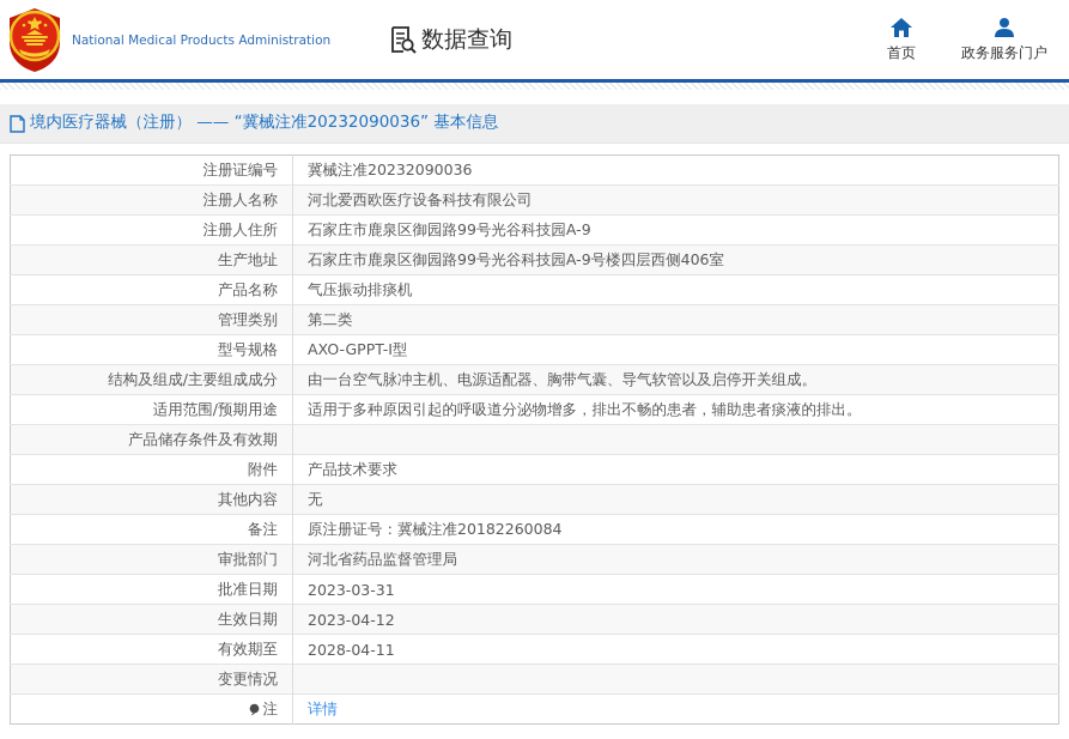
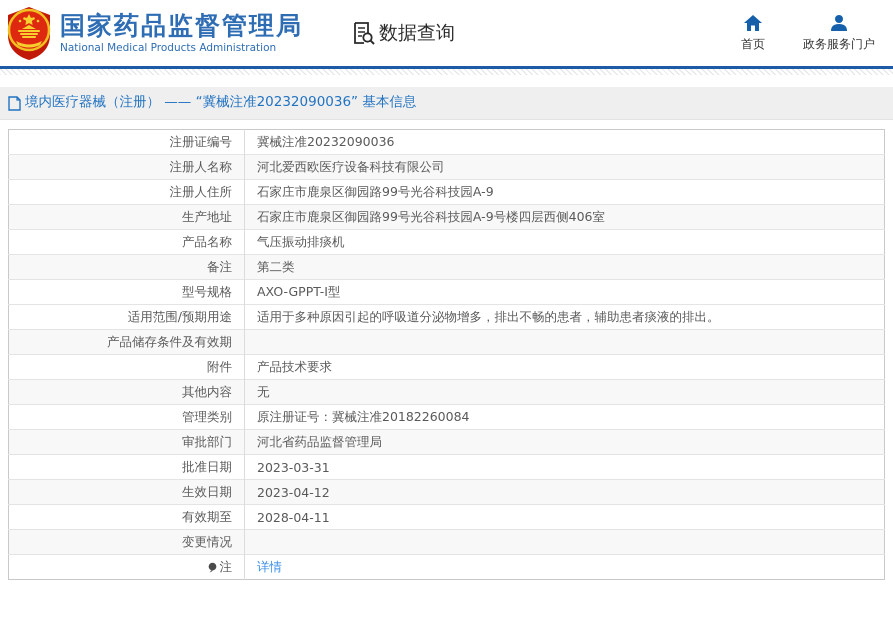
+ 国家药品监督管理局
  National Medical Products Administration
  数据查询
  首页
  政务服务门户
  境内医疗器械（注册） —— “冀械注准20232090036” 基本信息
  注册证编号	冀械注准20232090036
  注册人名称	河北爱西欧医疗设备科技有限公司
  注册人住所	石家庄市鹿泉区御园路99号光谷科技园A-9
  生产地址	石家庄市鹿泉区御园路99号光谷科技园A-9号楼四层西侧406室
  产品名称	气压振动排痰机
- 管理类别	第二类
+ 备注	第二类
  型号规格	AXO-GPPT-Ⅰ型
- 结构及组成/主要组成成分	由一台空气脉冲主机、电源适配器、胸带气囊、导气软管以及启停开关组成。
  适用范围/预期用途	适用于多种原因引起的呼吸道分泌物增多，排出不畅的患者，辅助患者痰液的排出。
  产品储存条件及有效期
  附件	产品技术要求
  其他内容	无
- 备注	原注册证号：冀械注准20182260084
+ 管理类别	原注册证号：冀械注准20182260084
  审批部门	河北省药品监督管理局
  批准日期	2023-03-31
  生效日期	2023-04-12
  有效期至	2028-04-11
  变更情况
  注	详情
